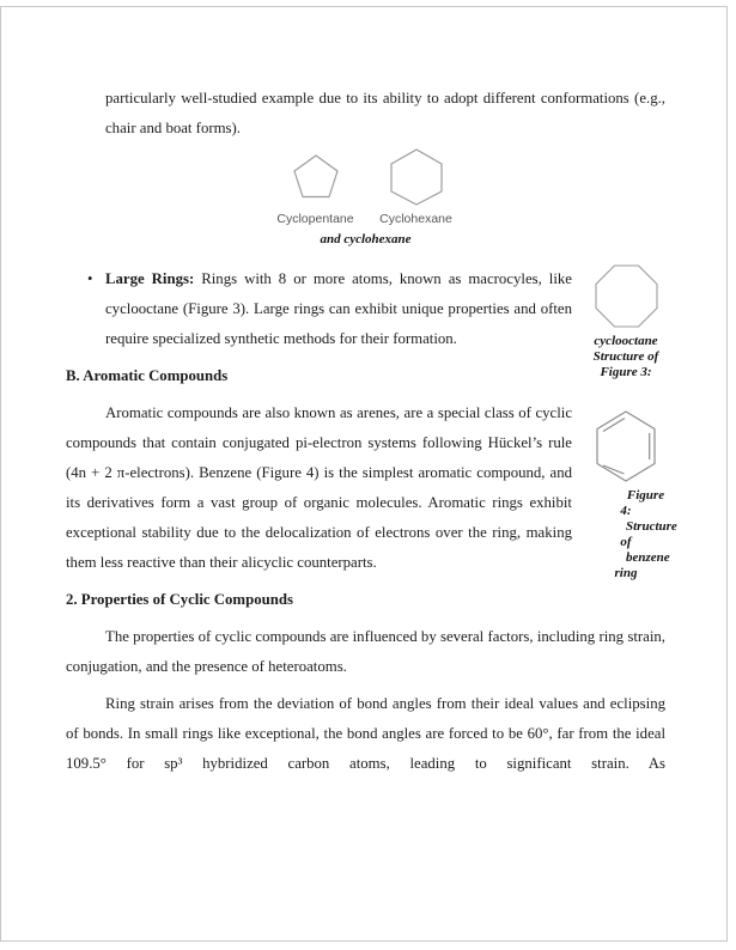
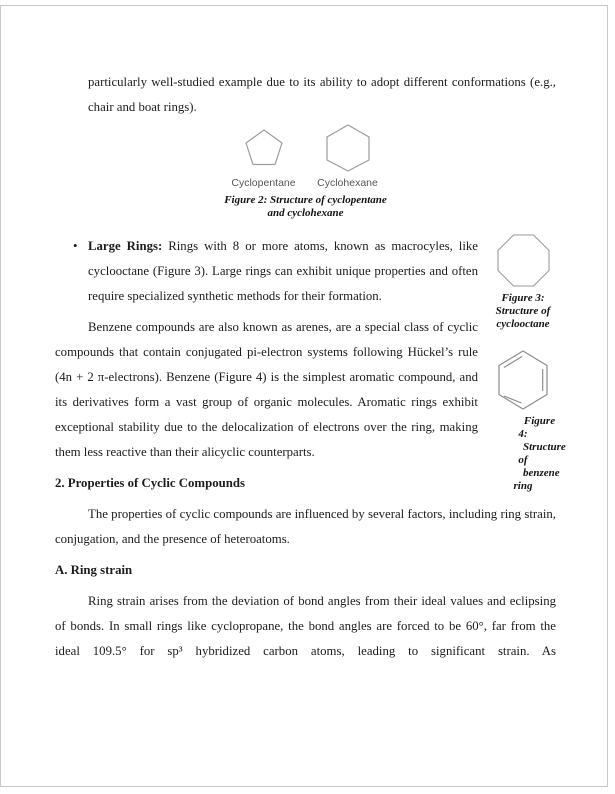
- particularly well-studied example due to its ability to adopt different conformations (e.g., chair and boat forms).
+ particularly well-studied example due to its ability to adopt different conformations (e.g., chair and boat rings).
  Cyclopentane
  Cyclohexane
+ Figure 2: Structure of cyclopentane
  and cyclohexane
  •
- cyclooctane
+ Figure 3:
  Structure of
- Figure 3:
+ cyclooctane
  Large Rings: Rings with 8 or more atoms, known as macrocyles, like cyclooctane (Figure 3). Large rings can exhibit unique properties and often require specialized synthetic methods for their formation.
- B. Aromatic Compounds
- Aromatic compounds are also known as arenes, are a special class of cyclic
+ Benzene compounds are also known as arenes, are a special class of cyclic
  Figure 4:
  Structure of
  benzene ring
  compounds that contain conjugated pi-electron systems following Hückel’s rule (4n + 2 π-electrons). Benzene (Figure 4) is the simplest aromatic compound, and its derivatives form a vast group of organic molecules. Aromatic rings exhibit exceptional stability due to the delocalization of electrons over the ring, making them less reactive than their alicyclic counterparts.
  2. Properties of Cyclic Compounds
  The properties of cyclic compounds are influenced by several factors, including ring strain, conjugation, and the presence of heteroatoms.
+ A. Ring strain
- Ring strain arises from the deviation of bond angles from their ideal values and eclipsing of bonds. In small rings like exceptional, the bond angles are forced to be 60°, far from the ideal 109.5° for sp³ hybridized carbon atoms, leading to significant strain. As
+ Ring strain arises from the deviation of bond angles from their ideal values and eclipsing of bonds. In small rings like cyclopropane, the bond angles are forced to be 60°, far from the ideal 109.5° for sp³ hybridized carbon atoms, leading to significant strain. As
